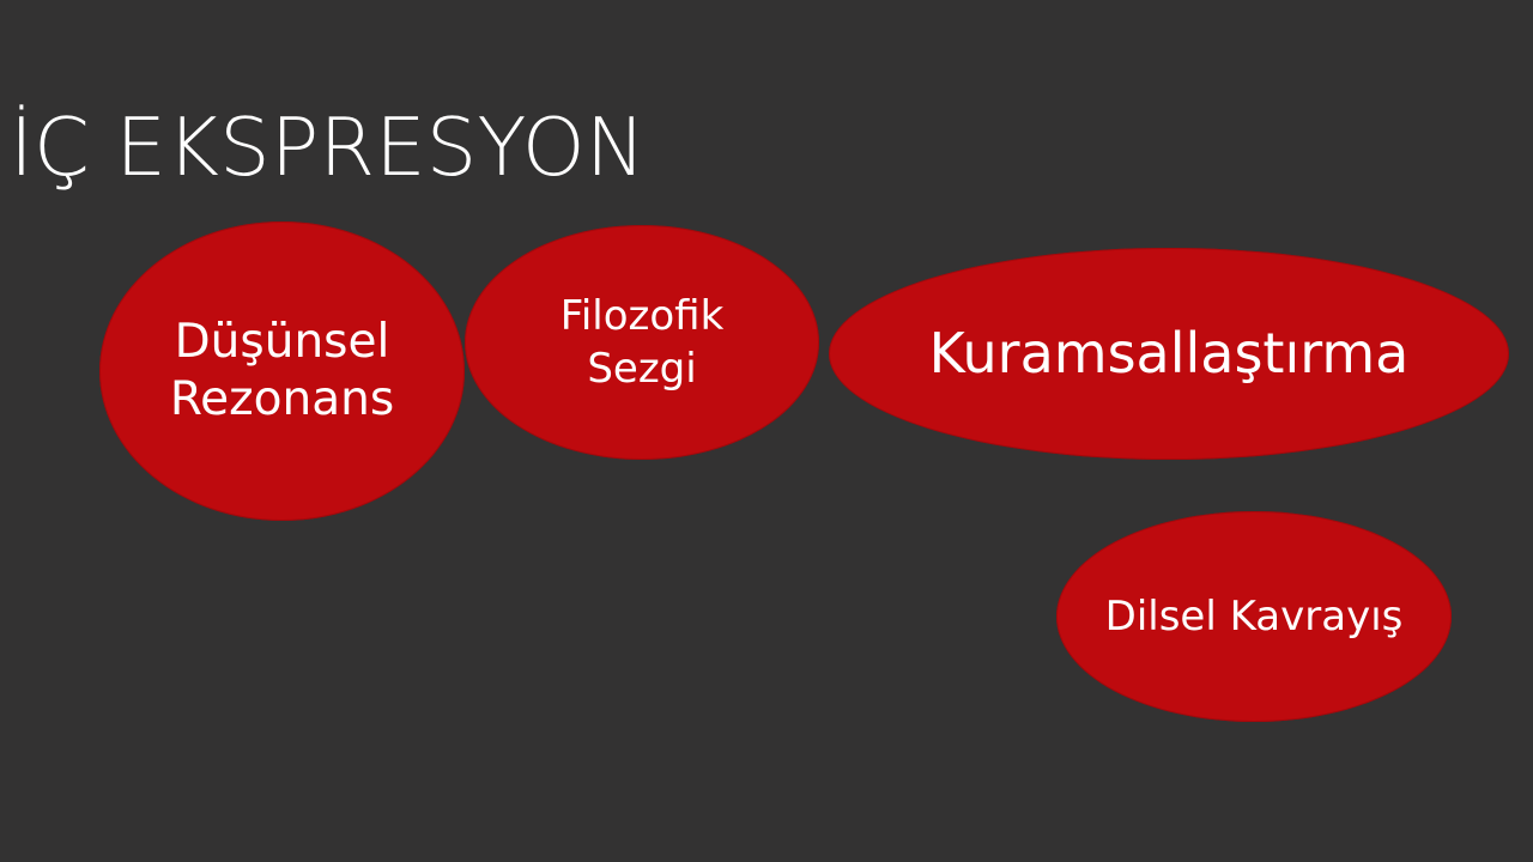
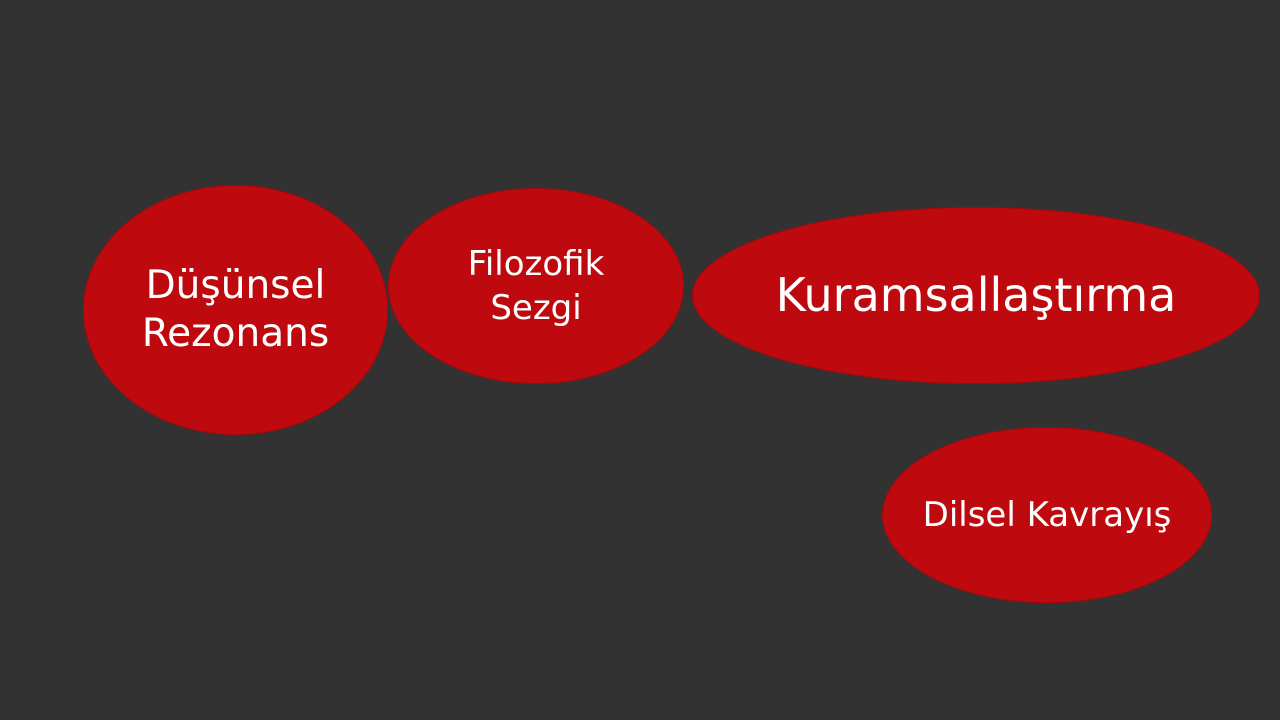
- İÇ EKSPRESYON
  Düşünsel
  Rezonans
  Filozofik
  Sezgi
  Kuramsallaştırma
  Dilsel Kavrayış
